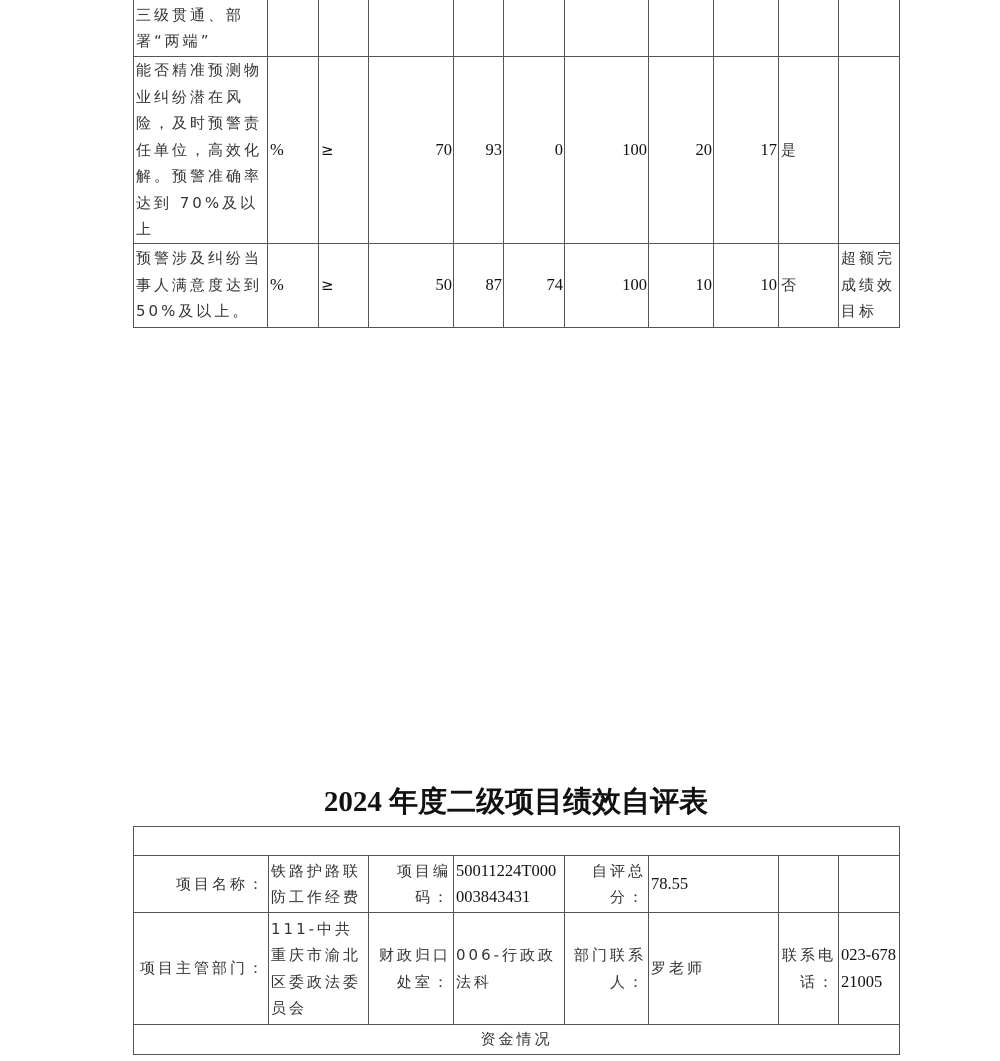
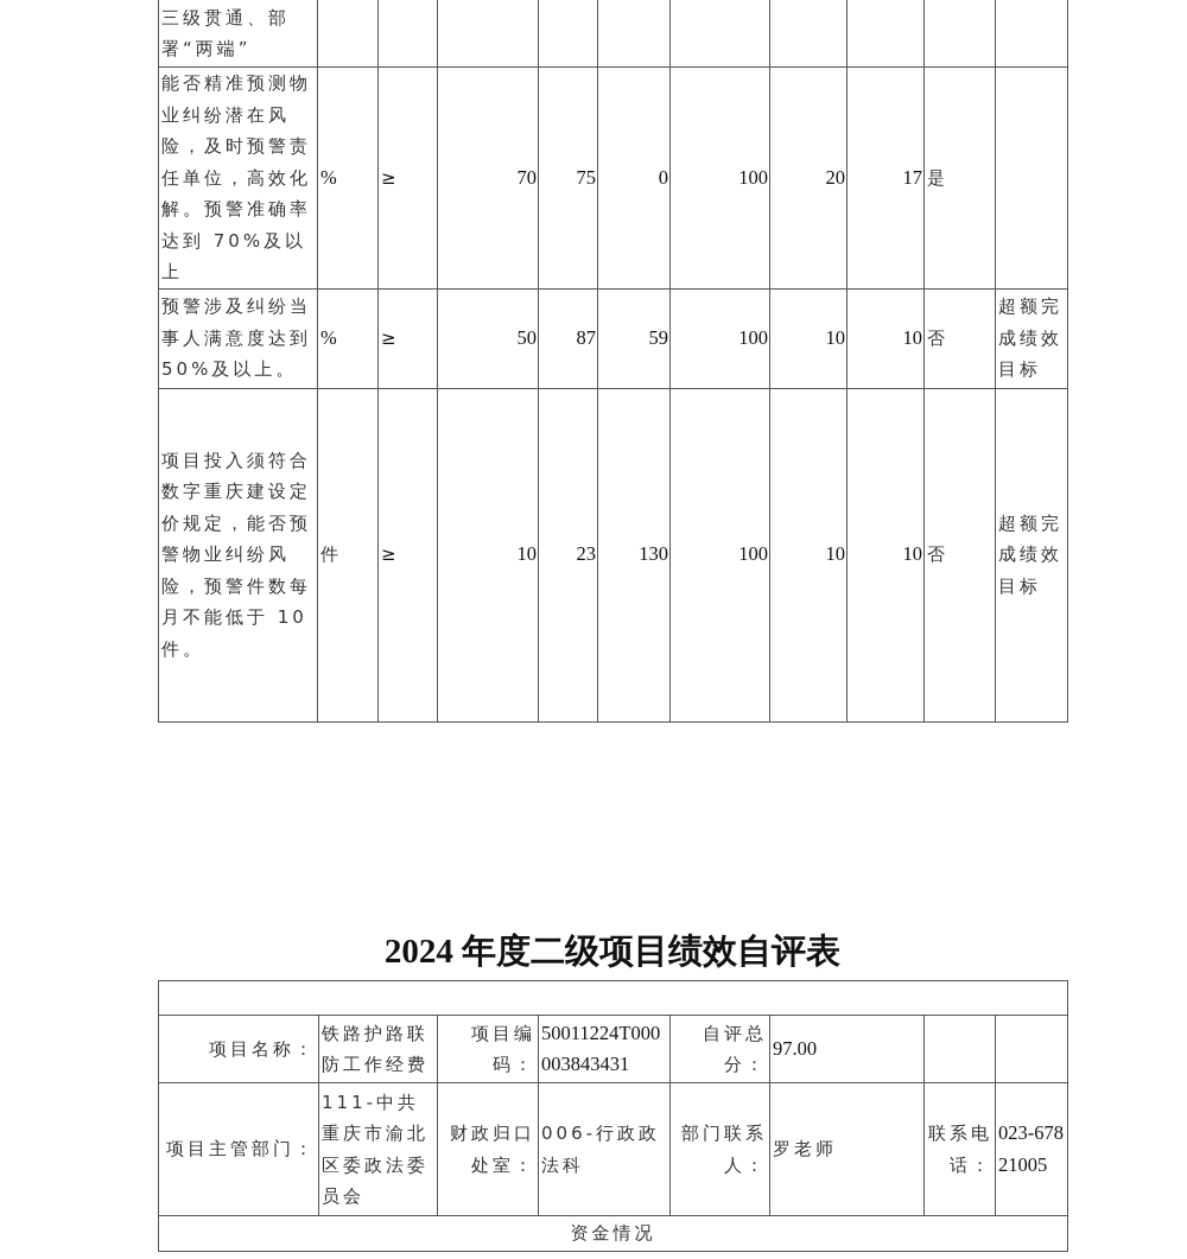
  三级贯通、部署“两端”
- 能否精准预测物业纠纷潜在风险，及时预警责任单位，高效化解。预警准确率达到 70%及以上	%	≥	70	93	0	100	20	17	是
+ 能否精准预测物业纠纷潜在风险，及时预警责任单位，高效化解。预警准确率达到 70%及以上	%	≥	70	75	0	100	20	17	是
- 预警涉及纠纷当事人满意度达到50%及以上。	%	≥	50	87	74	100	10	10	否	超额完成绩效目标
+ 预警涉及纠纷当事人满意度达到50%及以上。	%	≥	50	87	59	100	10	10	否	超额完成绩效目标
+ 项目投入须符合数字重庆建设定价规定，能否预警物业纠纷风险，预警件数每月不能低于 10 件。	件	≥	10	23	130	100	10	10	否	超额完成绩效目标
  2024 年度二级项目绩效自评表
- 项目名称：	铁路护路联防工作经费	项目编码：	50011224T000003843431	自评总分：	78.55
+ 项目名称：	铁路护路联防工作经费	项目编码：	50011224T000003843431	自评总分：	97.00
  项目主管部门：	111-中共重庆市渝北区委政法委员会	财政归口处室：	006-行政政法科	部门联系人：	罗老师	联系电话：	023-67821005
  资金情况
